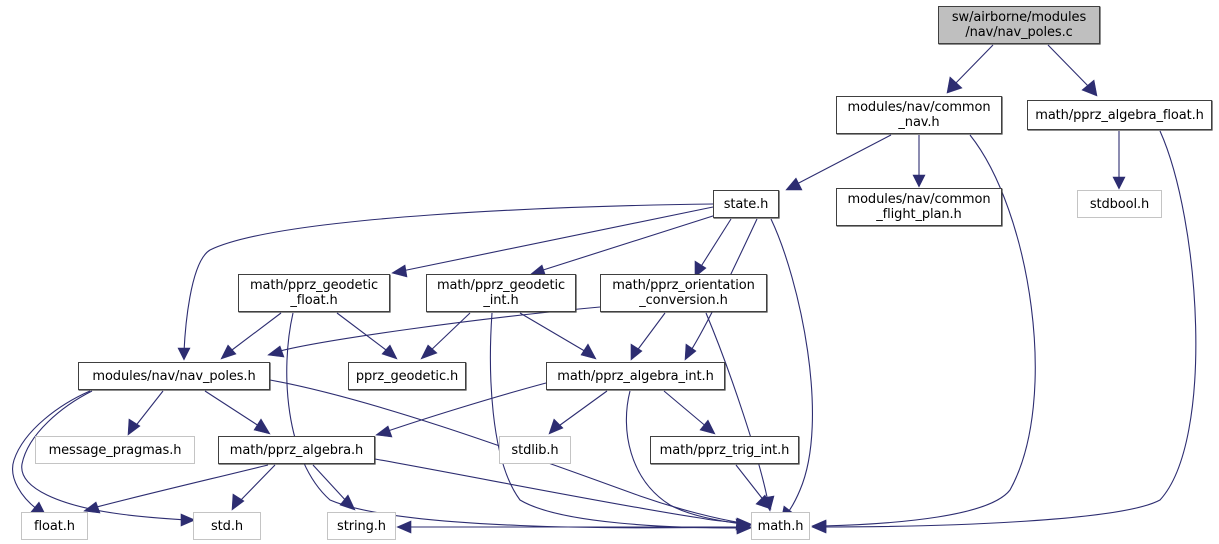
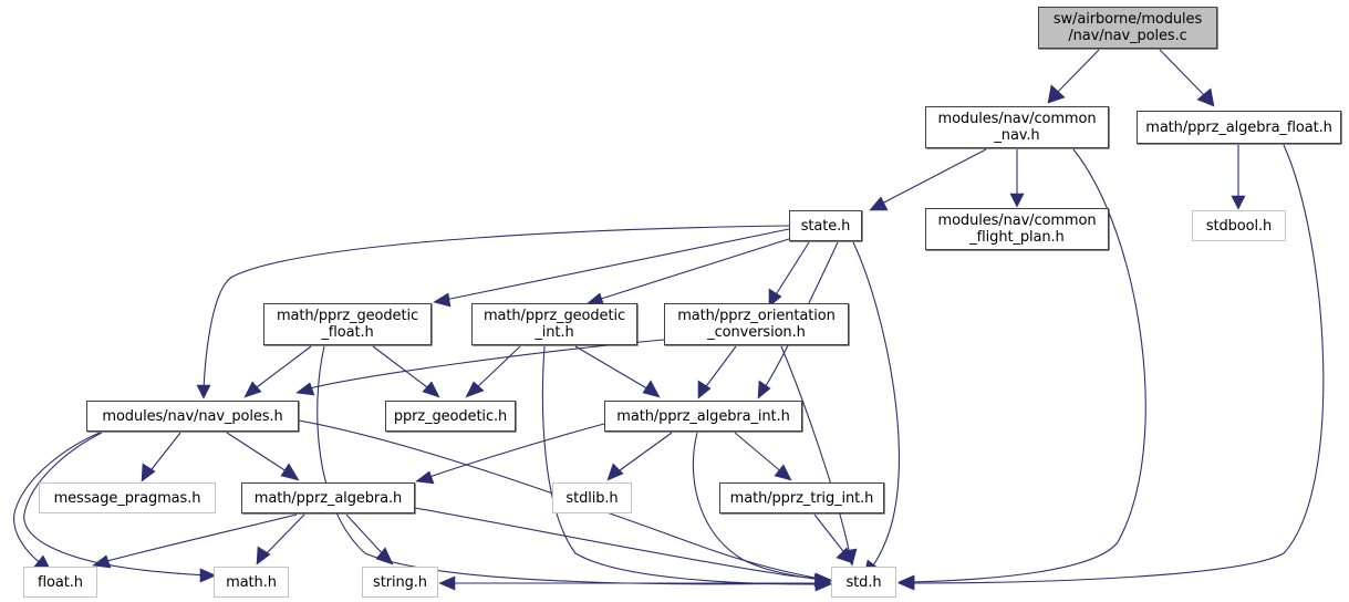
  sw/airborne/modules
  /nav/nav_poles.c
  modules/nav/common
  _nav.h
  math/pprz_algebra_float.h
  modules/nav/common
  _flight_plan.h
  stdbool.h
  state.h
  math/pprz_geodetic
  _float.h
  math/pprz_geodetic
  _int.h
  math/pprz_orientation
  _conversion.h
  modules/nav/nav_poles.h
  pprz_geodetic.h
  math/pprz_algebra_int.h
  message_pragmas.h
  math/pprz_algebra.h
  stdlib.h
  math/pprz_trig_int.h
  float.h
- std.h
+ math.h
  string.h
- math.h
+ std.h
